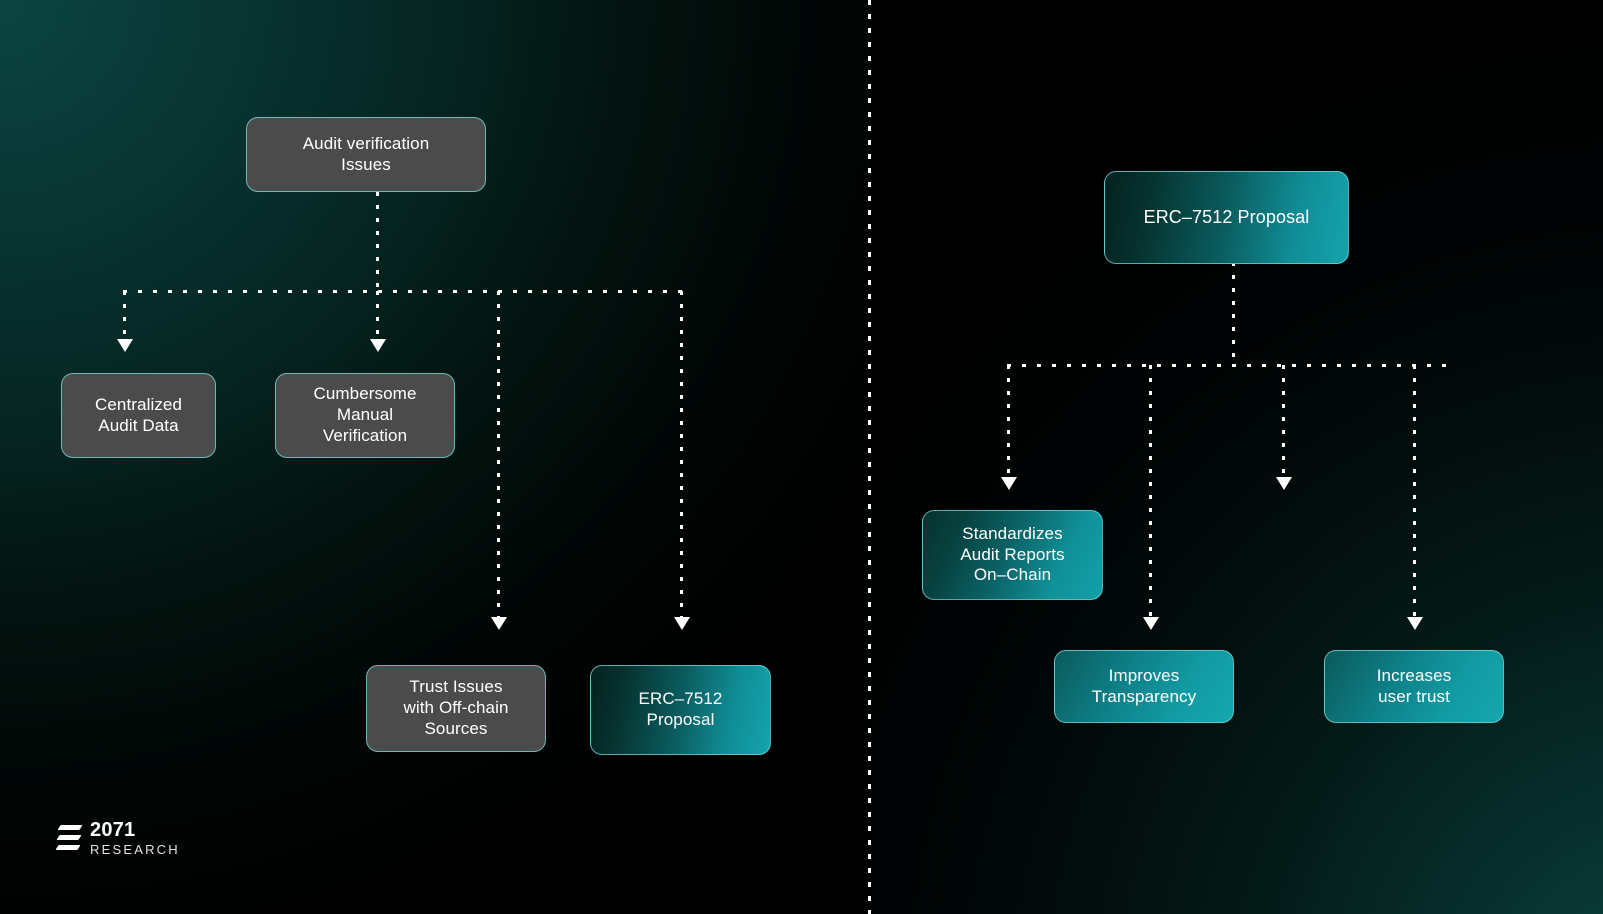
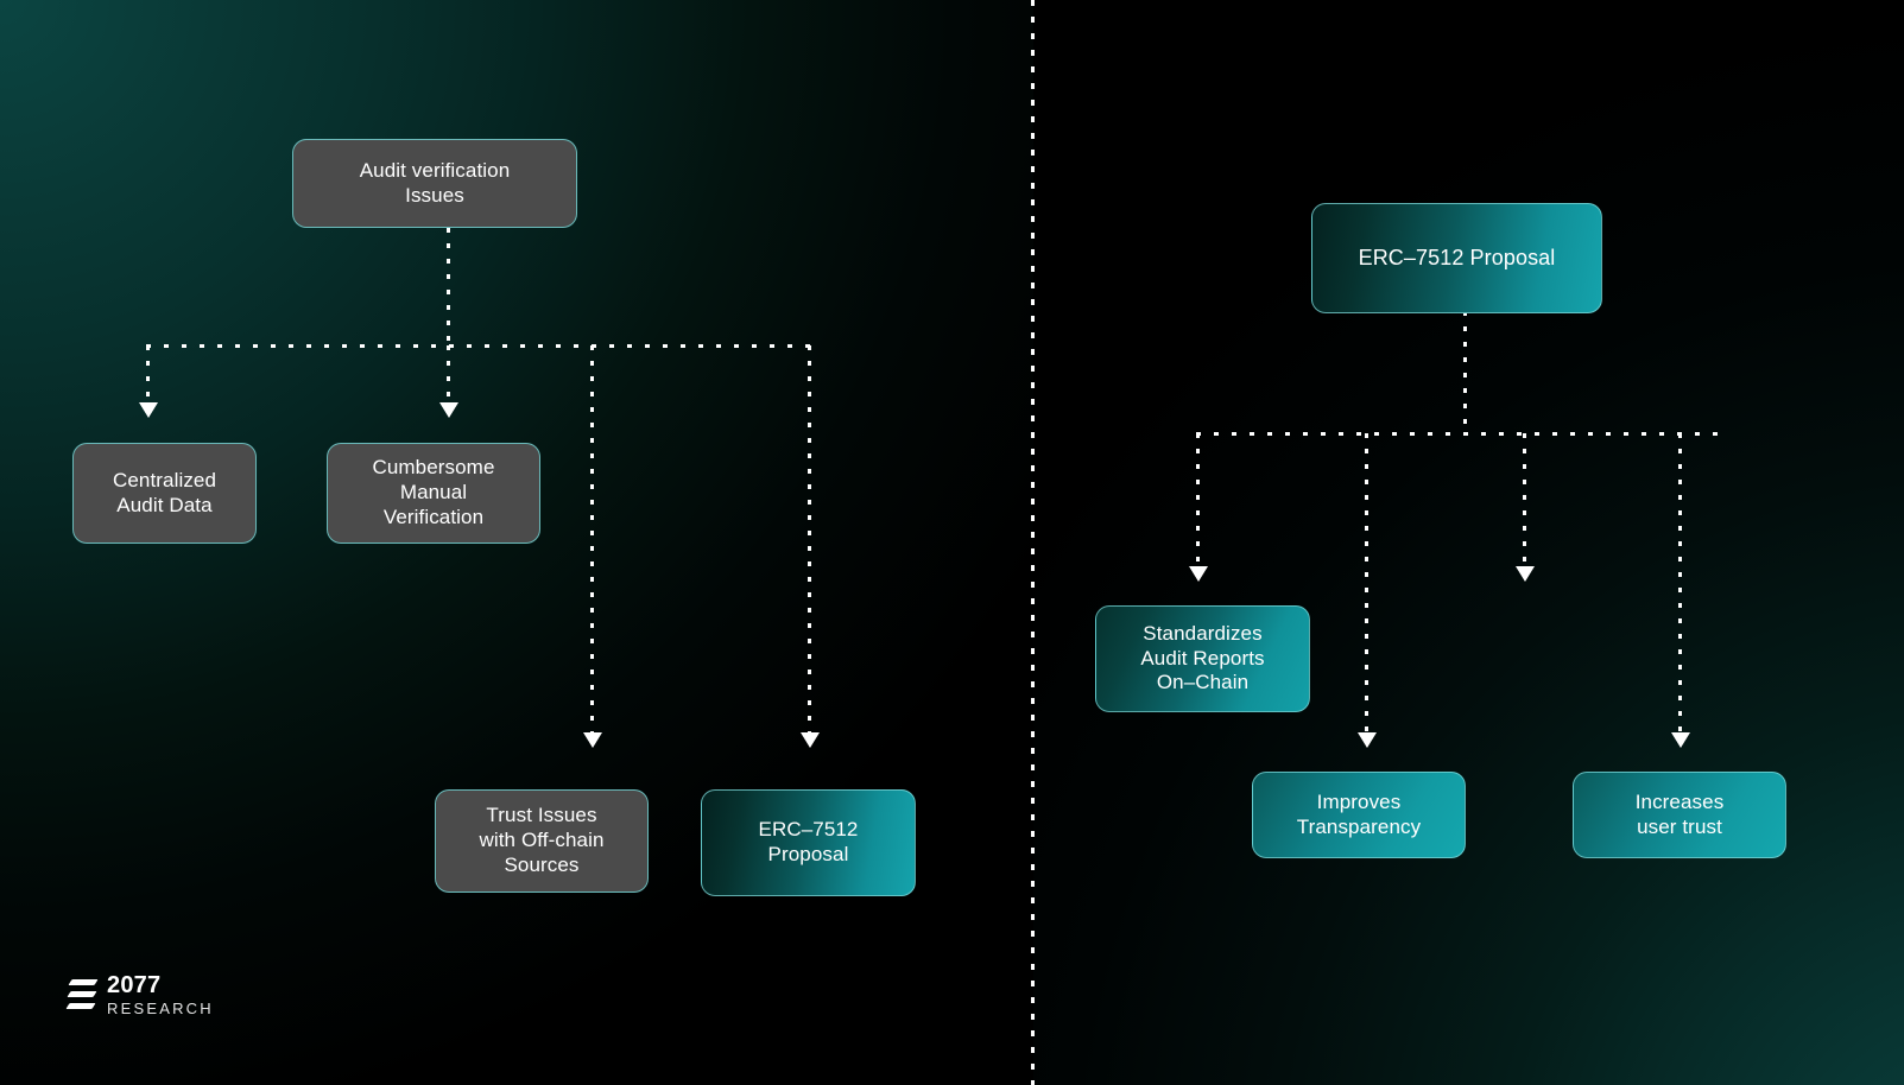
  Audit verification
  Issues
  Centralized
  Audit Data
  Cumbersome
  Manual
  Verification
  Trust Issues
  with Off-chain
  Sources
  ERC–7512
  Proposal
  ERC–7512 Proposal
  Standardizes
  Audit Reports
  On–Chain
  Improves
  Transparency
  Increases
  user trust
- 2071
+ 2077
  RESEARCH
